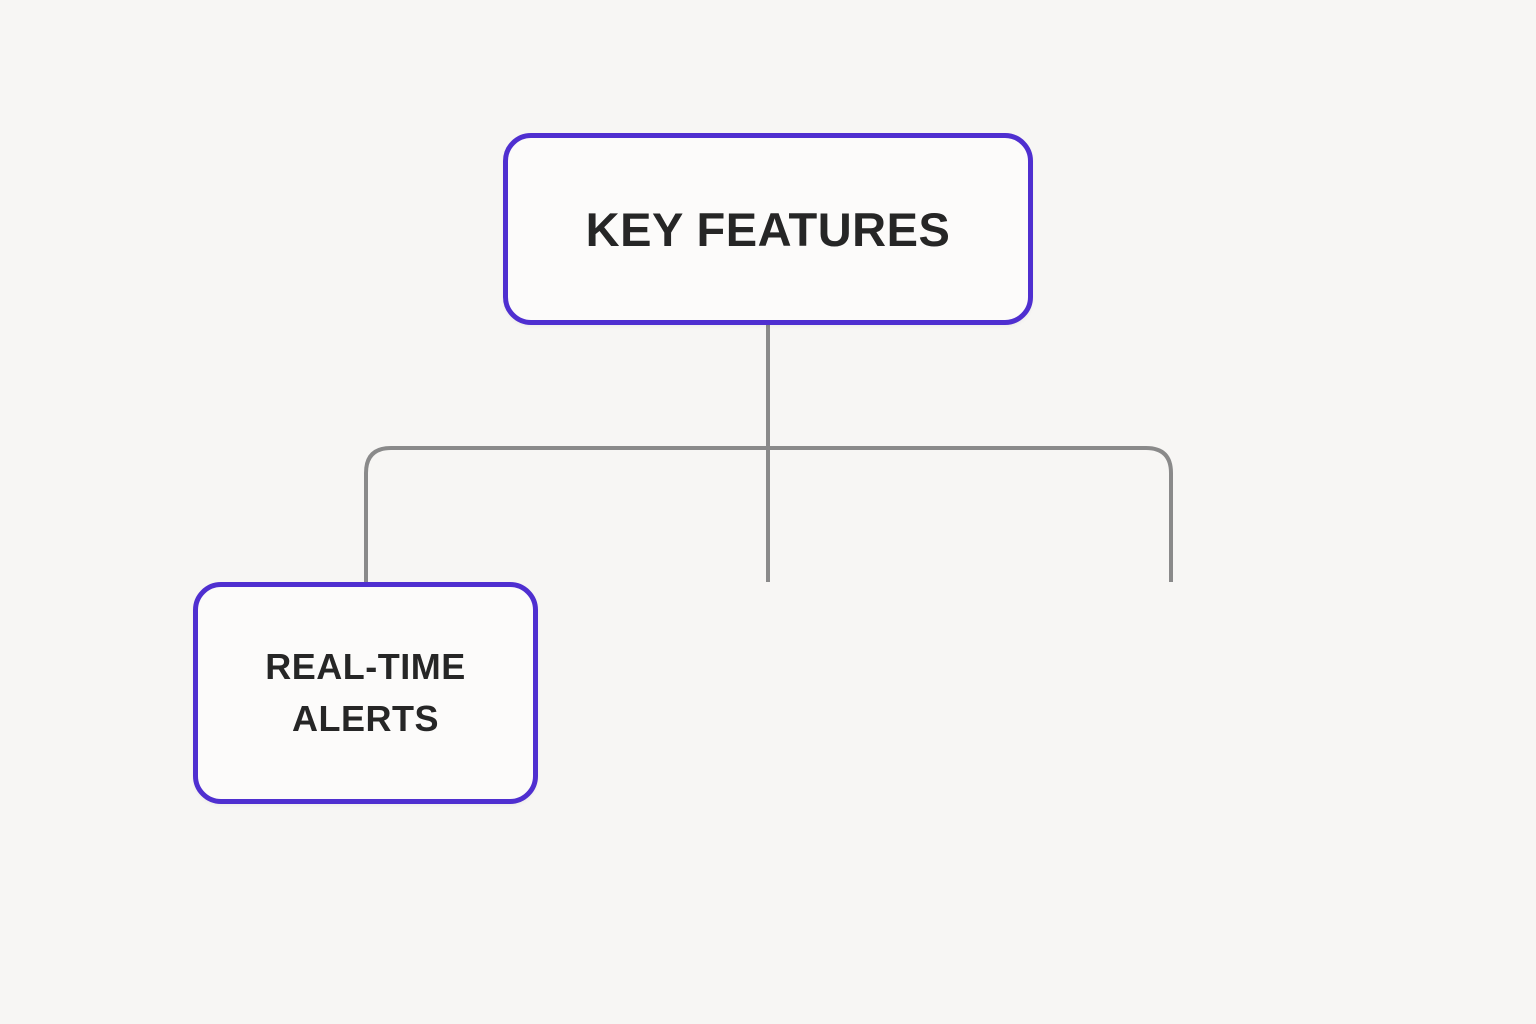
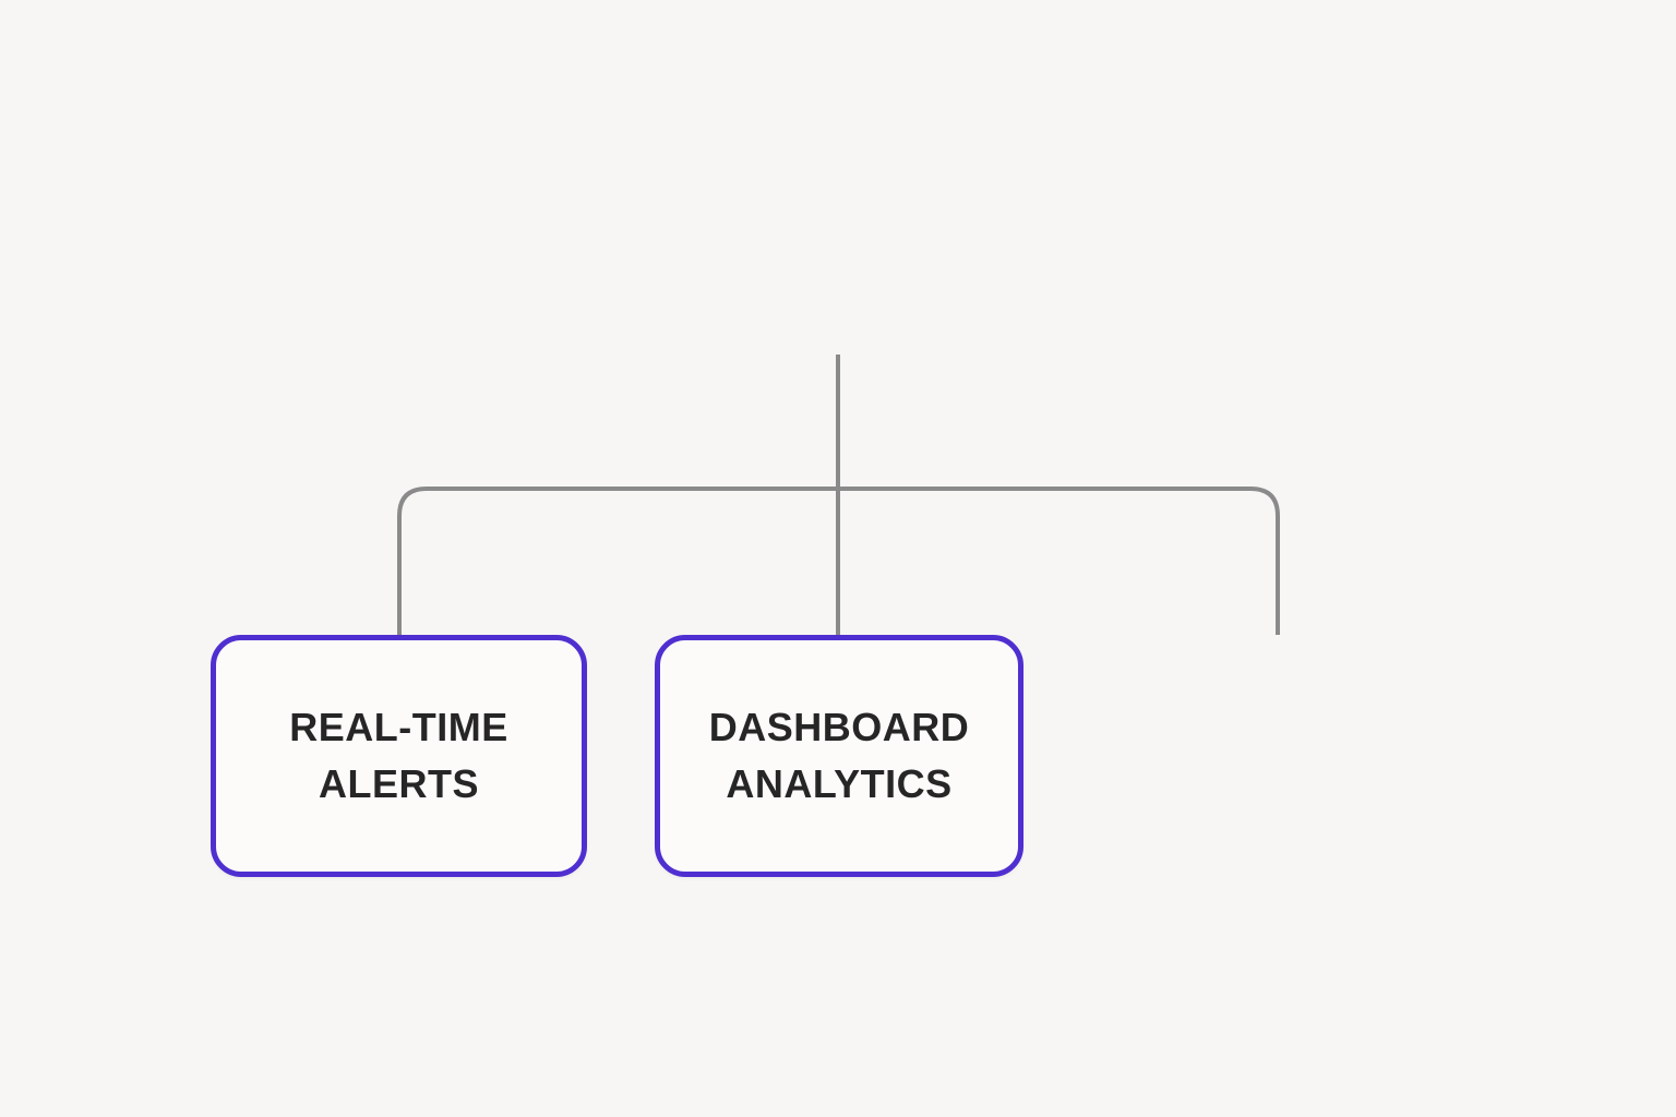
- KEY FEATURES
  REAL-TIME ALERTS
+ DASHBOARD ANALYTICS
